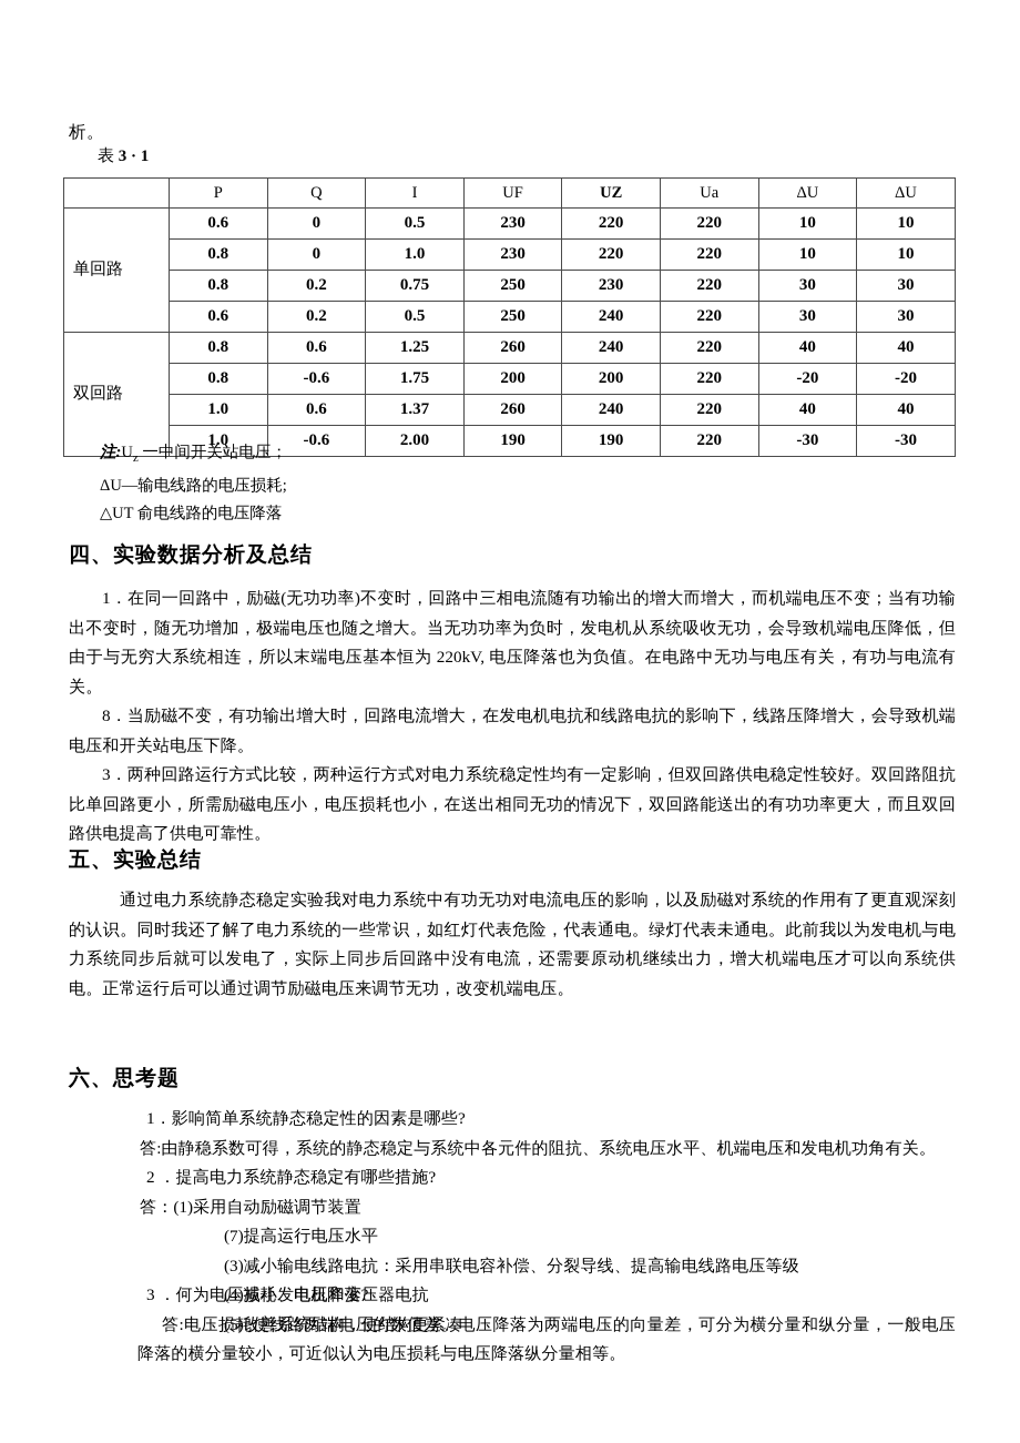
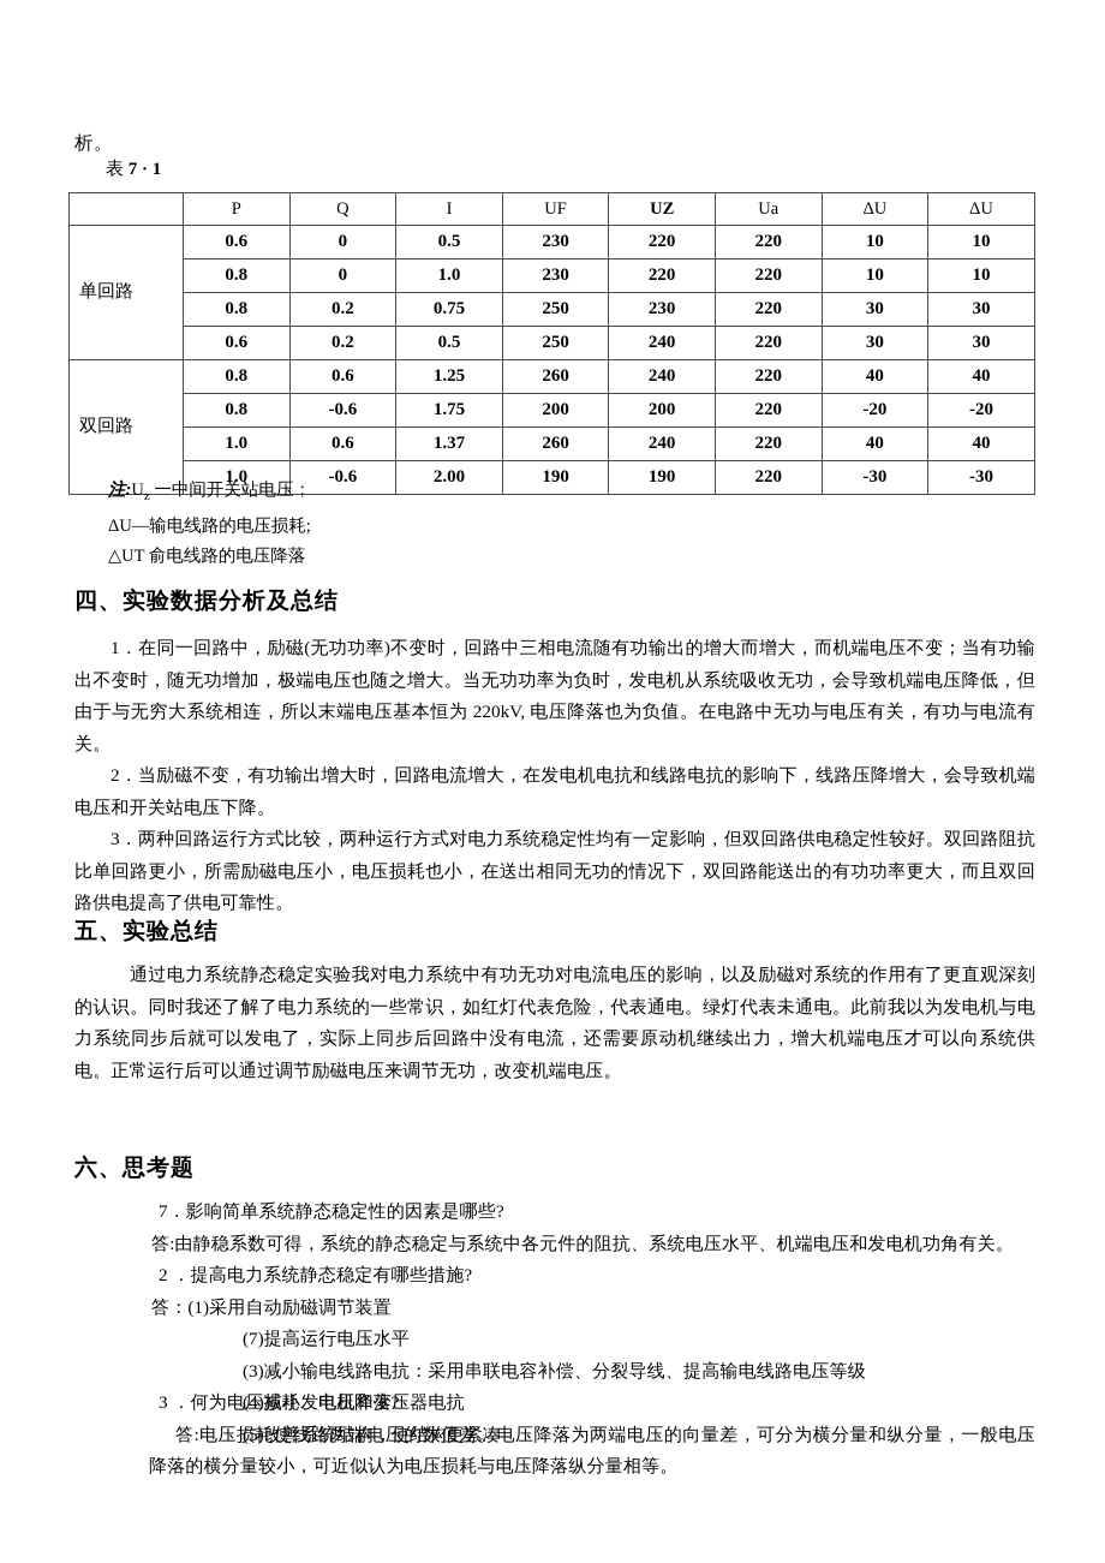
  析。
- 表 3 · 1
+ 表 7 · 1
  	P	Q	I	UF	UZ	Ua	ΔU	ΔU
  单回路	0.6	0	0.5	230	220	220	10	10
  0.8	0	1.0	230	220	220	10	10
  0.8	0.2	0.75	250	230	220	30	30
  0.6	0.2	0.5	250	240	220	30	30
  双回路	0.8	0.6	1.25	260	240	220	40	40
  0.8	-0.6	1.75	200	200	220	-20	-20
  1.0	0.6	1.37	260	240	220	40	40
  1.0	-0.6	2.00	190	190	220	-30	-30
  注:Uz 一中间开关站电压；
  ΔU—输电线路的电压损耗;
  △UT 俞电线路的电压降落
  四、实验数据分析及总结
  1．在同一回路中，励磁(无功功率)不变时，回路中三相电流随有功输出的增大而增大，而机端电压不变；当有功输出不变时，随无功增加，极端电压也随之增大。当无功功率为负时，发电机从系统吸收无功，会导致机端电压降低，但由于与无穷大系统相连，所以末端电压基本恒为 220kV, 电压降落也为负值。在电路中无功与电压有关，有功与电流有关。
- 8．当励磁不变，有功输出增大时，回路电流增大，在发电机电抗和线路电抗的影响下，线路压降增大，会导致机端电压和开关站电压下降。
+ 2．当励磁不变，有功输出增大时，回路电流增大，在发电机电抗和线路电抗的影响下，线路压降增大，会导致机端电压和开关站电压下降。
  3．两种回路运行方式比较，两种运行方式对电力系统稳定性均有一定影响，但双回路供电稳定性较好。双回路阻抗比单回路更小，所需励磁电压小，电压损耗也小，在送出相同无功的情况下，双回路能送出的有功功率更大，而且双回路供电提高了供电可靠性。
  五、实验总结
  通过电力系统静态稳定实验我对电力系统中有功无功对电流电压的影响，以及励磁对系统的作用有了更直观深刻的认识。同时我还了解了电力系统的一些常识，如红灯代表危险，代表通电。绿灯代表未通电。此前我以为发电机与电力系统同步后就可以发电了，实际上同步后回路中没有电流，还需要原动机继续出力，增大机端电压才可以向系统供电。正常运行后可以通过调节励磁电压来调节无功，改变机端电压。
  六、思考题
- 1．影响简单系统静态稳定性的因素是哪些?
+ 7．影响简单系统静态稳定性的因素是哪些?
  答:由静稳系数可得，系统的静态稳定与系统中各元件的阻抗、系统电压水平、机端电压和发电机功角有关。
  2 ．提高电力系统静态稳定有哪些措施?
  答：(1)采用自动励磁调节装置
  (7)提高运行电压水平
  (3)减小输电线路电抗：采用串联电容补偿、分裂导线、提高输电线路电压等级
  (4)减小发电机和变压器电抗
  (5)改善系统结构，使结构更紧凑
  3 ．何为电压损耗、电压降落?
  答:电压损耗使线路两端电压的数值差。电压降落为两端电压的向量差，可分为横分量和纵分量，一般电压降落的横分量较小，可近似认为电压损耗与电压降落纵分量相等。
